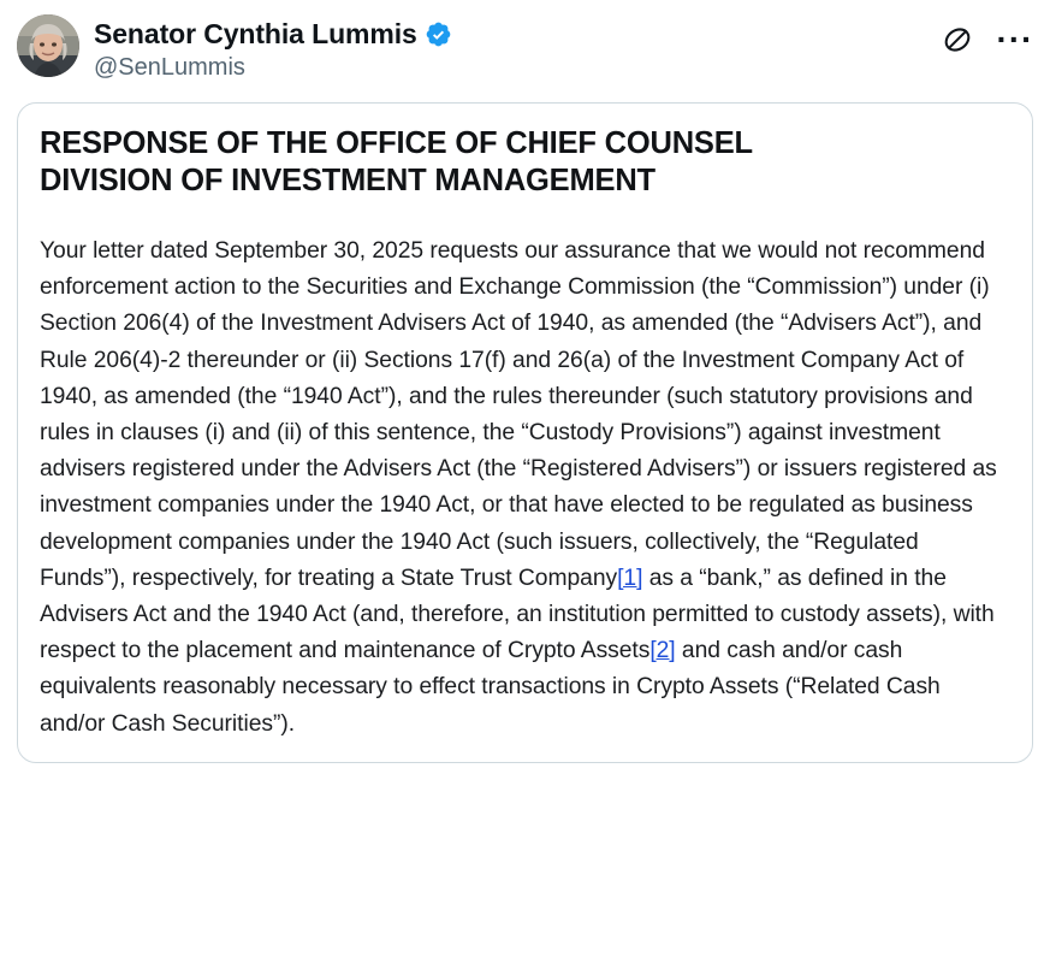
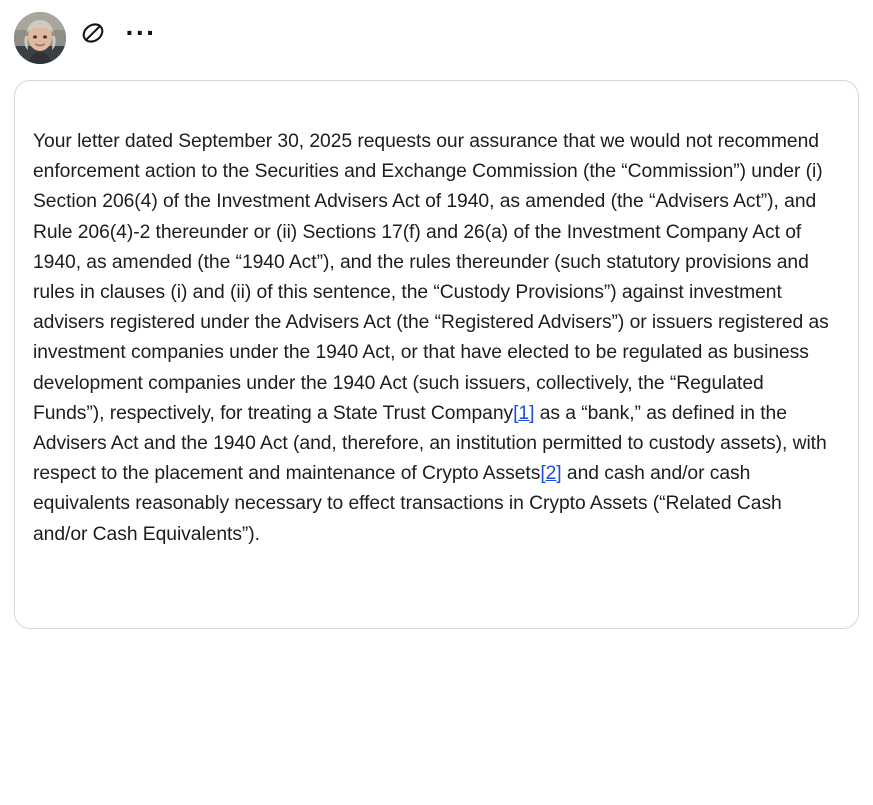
- Senator Cynthia Lummis
- @SenLummis
  ···
- RESPONSE OF THE OFFICE OF CHIEF COUNSEL
- DIVISION OF INVESTMENT MANAGEMENT
- Your letter dated September 30, 2025 requests our assurance that we would not recommend enforcement action to the Securities and Exchange Commission (the “Commission”) under (i) Section 206(4) of the Investment Advisers Act of 1940, as amended (the “Advisers Act”), and Rule 206(4)-2 thereunder or (ii) Sections 17(f) and 26(a) of the Investment Company Act of 1940, as amended (the “1940 Act”), and the rules thereunder (such statutory provisions and rules in clauses (i) and (ii) of this sentence, the “Custody Provisions”) against investment advisers registered under the Advisers Act (the “Registered Advisers”) or issuers registered as investment companies under the 1940 Act, or that have elected to be regulated as business development companies under the 1940 Act (such issuers, collectively, the “Regulated Funds”), respectively, for treating a State Trust Company[1] as a “bank,” as defined in the Advisers Act and the 1940 Act (and, therefore, an institution permitted to custody assets), with respect to the placement and maintenance of Crypto Assets[2] and cash and/or cash equivalents reasonably necessary to effect transactions in Crypto Assets (“Related Cash and/or Cash Securities”).
+ Your letter dated September 30, 2025 requests our assurance that we would not recommend enforcement action to the Securities and Exchange Commission (the “Commission”) under (i) Section 206(4) of the Investment Advisers Act of 1940, as amended (the “Advisers Act”), and Rule 206(4)-2 thereunder or (ii) Sections 17(f) and 26(a) of the Investment Company Act of 1940, as amended (the “1940 Act”), and the rules thereunder (such statutory provisions and rules in clauses (i) and (ii) of this sentence, the “Custody Provisions”) against investment advisers registered under the Advisers Act (the “Registered Advisers”) or issuers registered as investment companies under the 1940 Act, or that have elected to be regulated as business development companies under the 1940 Act (such issuers, collectively, the “Regulated Funds”), respectively, for treating a State Trust Company[1] as a “bank,” as defined in the Advisers Act and the 1940 Act (and, therefore, an institution permitted to custody assets), with respect to the placement and maintenance of Crypto Assets[2] and cash and/or cash equivalents reasonably necessary to effect transactions in Crypto Assets (“Related Cash and/or Cash Equivalents”).
